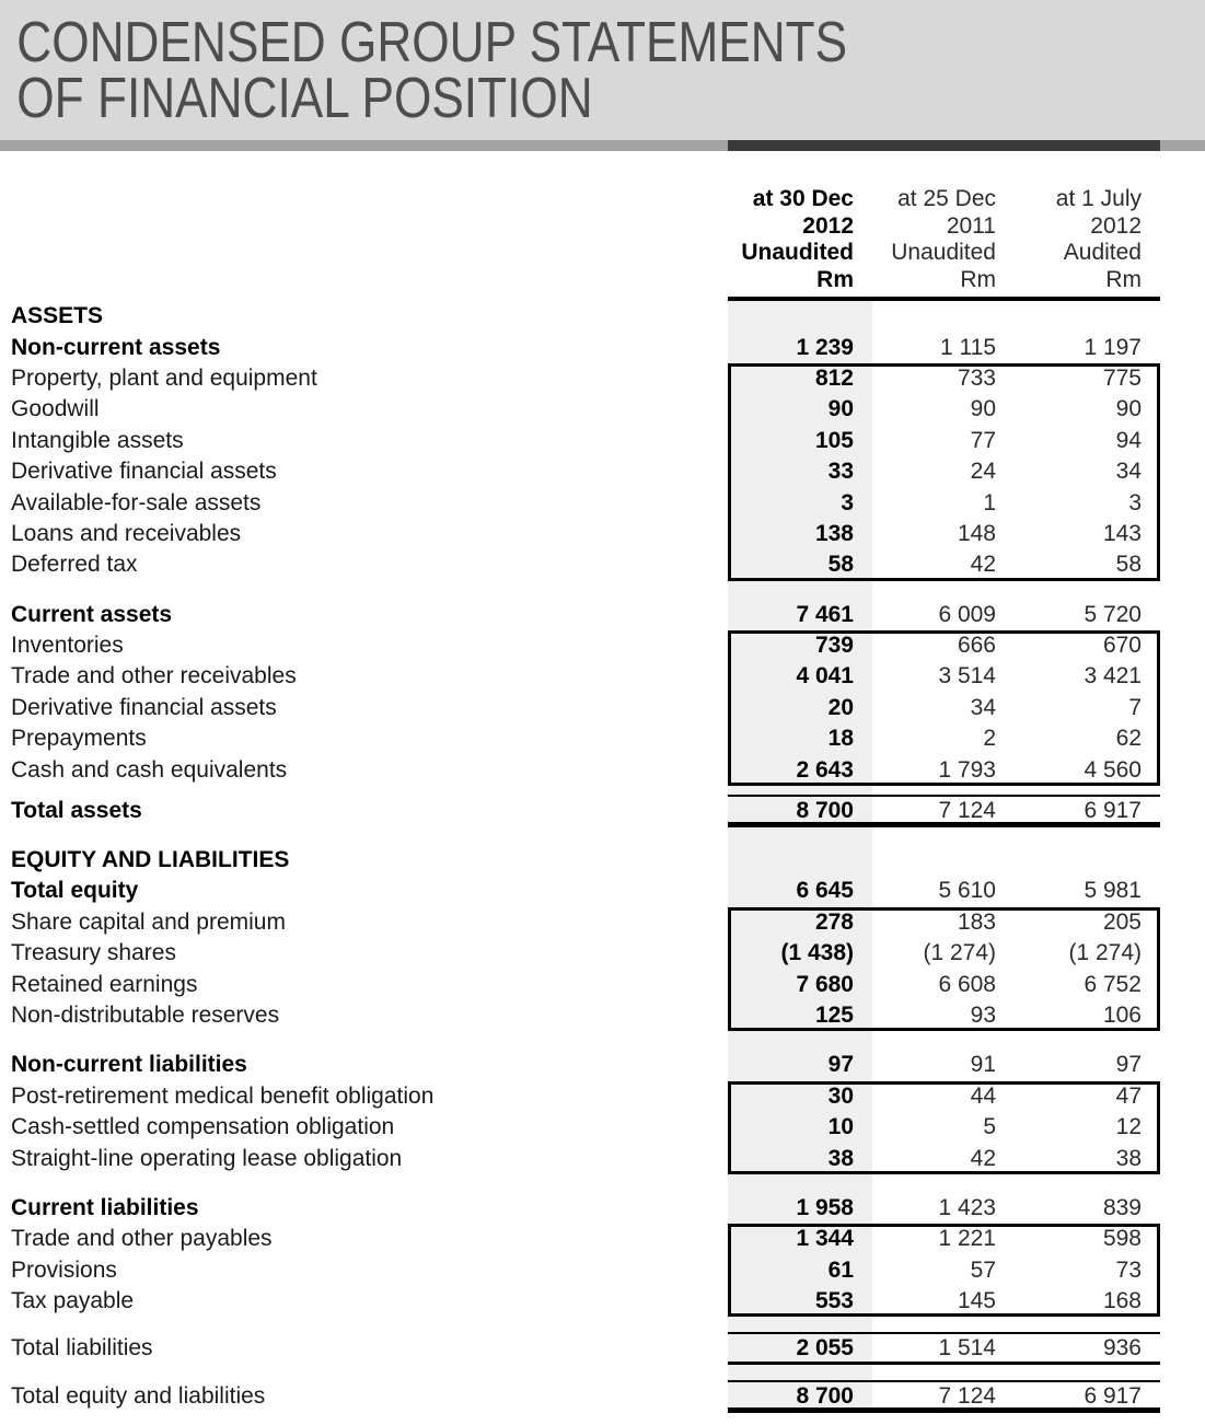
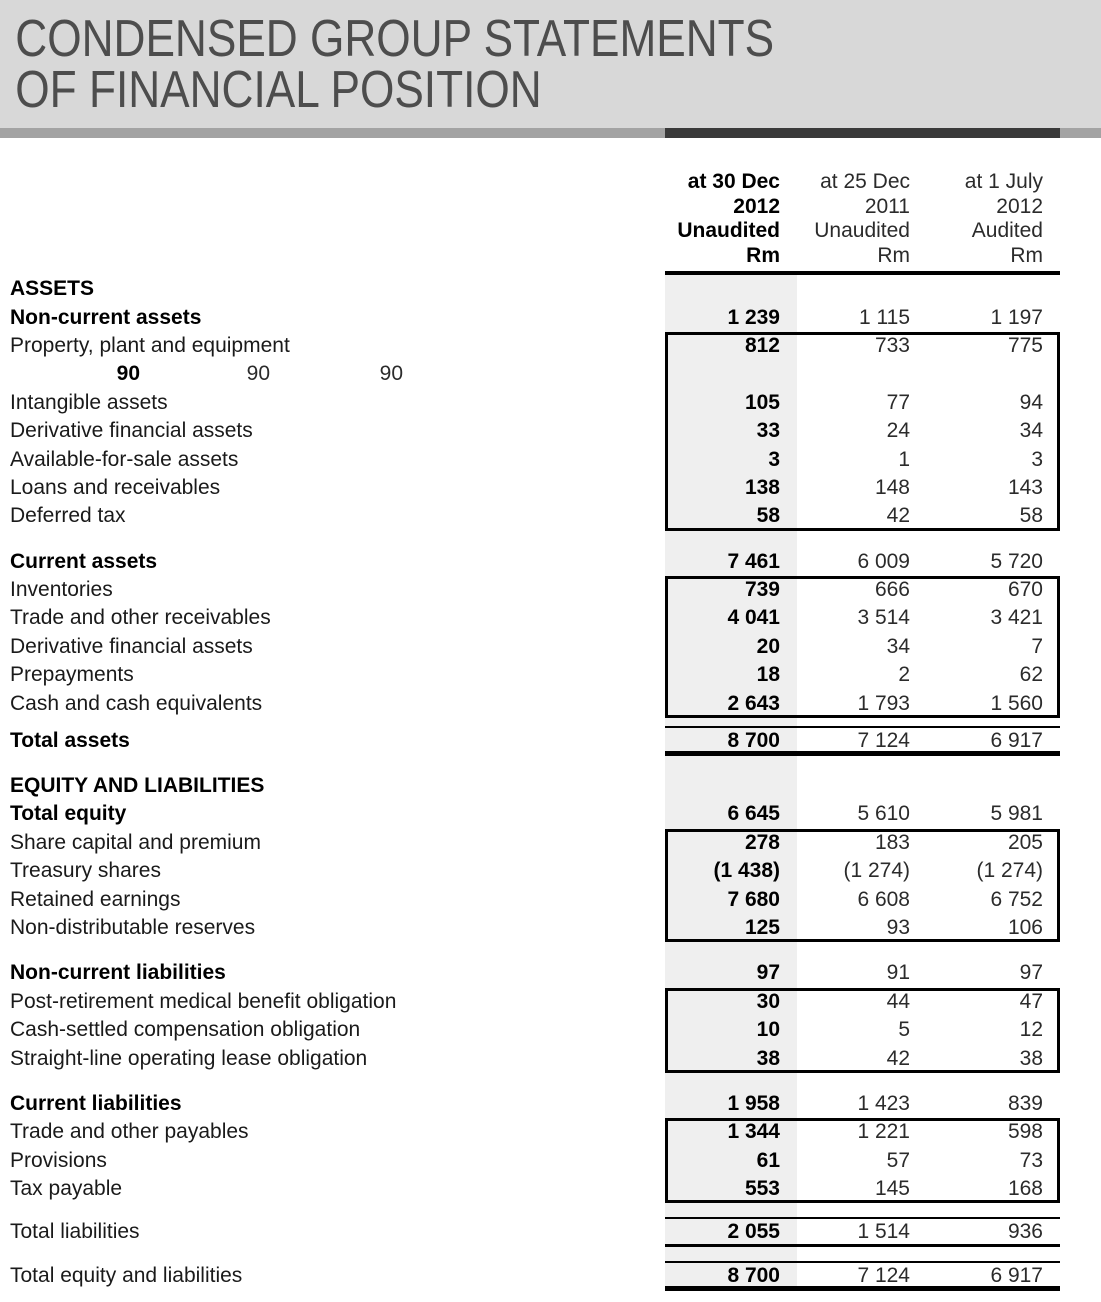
  CONDENSED GROUP STATEMENTS
  OF FINANCIAL POSITION
  at 30 Dec
  2012
  Unaudited
  Rm
  at 25 Dec
  2011
  Unaudited
  Rm
  at 1 July
  2012
  Audited
  Rm
  ASSETS
  Non-current assets
  1 239
  1 115
  1 197
  Property, plant and equipment
  812
  733
  775
- Goodwill
  90
  90
  90
  Intangible assets
  105
  77
  94
  Derivative financial assets
  33
  24
  34
  Available-for-sale assets
  3
  1
  3
  Loans and receivables
  138
  148
  143
  Deferred tax
  58
  42
  58
  Current assets
  7 461
  6 009
  5 720
  Inventories
  739
  666
  670
  Trade and other receivables
  4 041
  3 514
  3 421
  Derivative financial assets
  20
  34
  7
  Prepayments
  18
  2
  62
  Cash and cash equivalents
  2 643
  1 793
- 4 560
+ 1 560
  Total assets
  8 700
  7 124
  6 917
  EQUITY AND LIABILITIES
  Total equity
  6 645
  5 610
  5 981
  Share capital and premium
  278
  183
  205
  Treasury shares
  (1 438)
  (1 274)
  (1 274)
  Retained earnings
  7 680
  6 608
  6 752
  Non-distributable reserves
  125
  93
  106
  Non-current liabilities
  97
  91
  97
  Post-retirement medical benefit obligation
  30
  44
  47
  Cash-settled compensation obligation
  10
  5
  12
  Straight-line operating lease obligation
  38
  42
  38
  Current liabilities
  1 958
  1 423
  839
  Trade and other payables
  1 344
  1 221
  598
  Provisions
  61
  57
  73
  Tax payable
  553
  145
  168
  Total liabilities
  2 055
  1 514
  936
  Total equity and liabilities
  8 700
  7 124
  6 917
